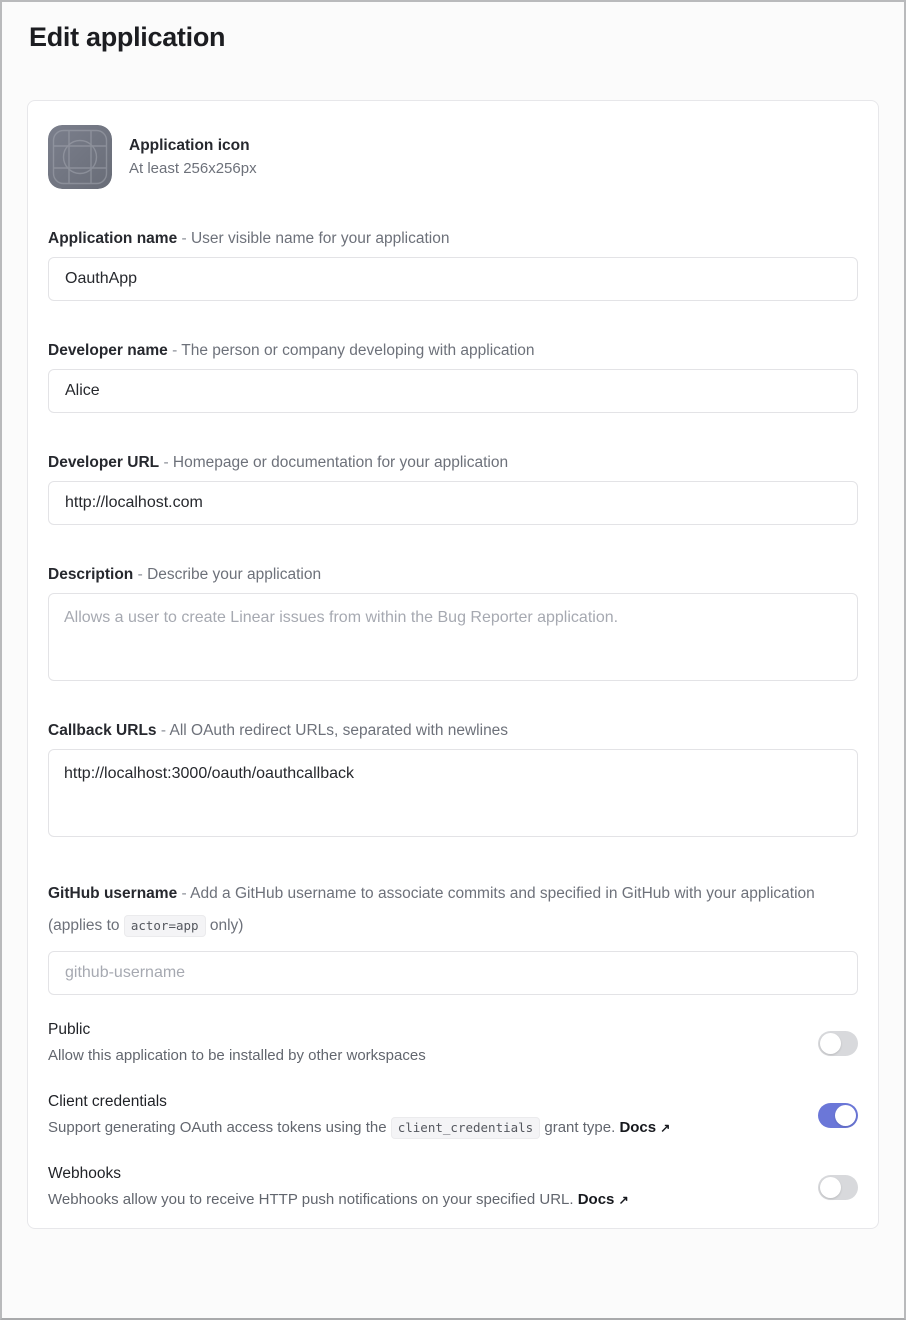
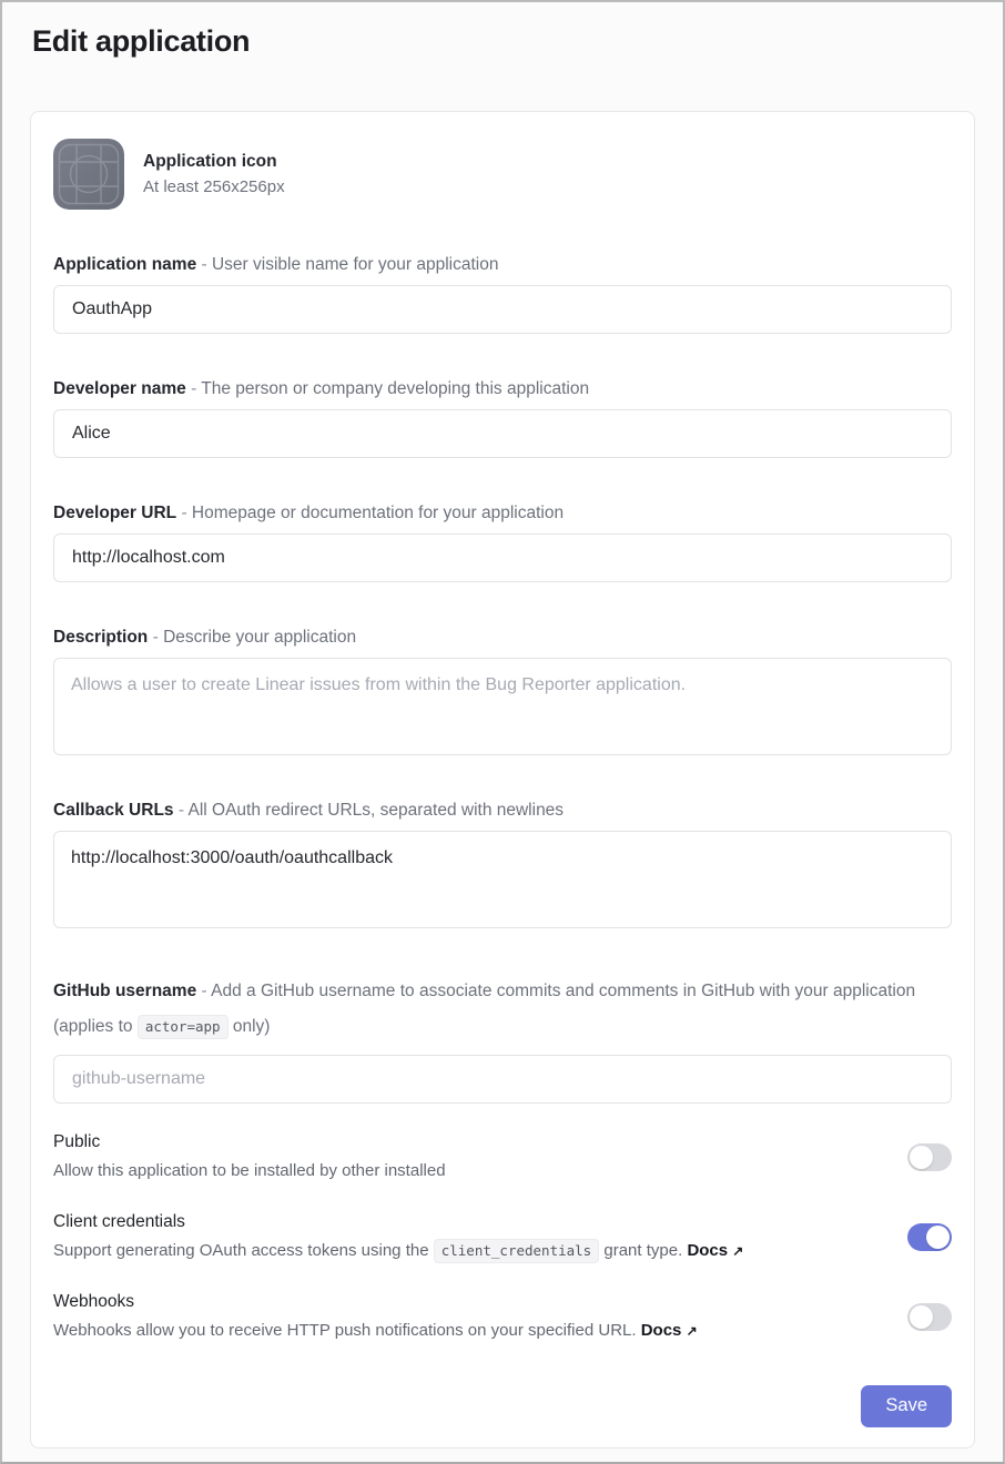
  Edit application
  Application icon
  At least 256x256px
  Application name - User visible name for your application
  OauthApp
- Developer name - The person or company developing with application
+ Developer name - The person or company developing this application
  Alice
  Developer URL - Homepage or documentation for your application
  http://localhost.com
  Description - Describe your application
  Allows a user to create Linear issues from within the Bug Reporter application.
  Callback URLs - All OAuth redirect URLs, separated with newlines
  http://localhost:3000/oauth/oauthcallback
- GitHub username - Add a GitHub username to associate commits and specified in GitHub with your application (applies to actor=app only)
+ GitHub username - Add a GitHub username to associate commits and comments in GitHub with your application (applies to actor=app only)
  github-username
  Public
- Allow this application to be installed by other workspaces
+ Allow this application to be installed by other installed
  Client credentials
  Support generating OAuth access tokens using the client_credentials grant type. Docs ↗
  Webhooks
  Webhooks allow you to receive HTTP push notifications on your specified URL. Docs ↗
+ Save
